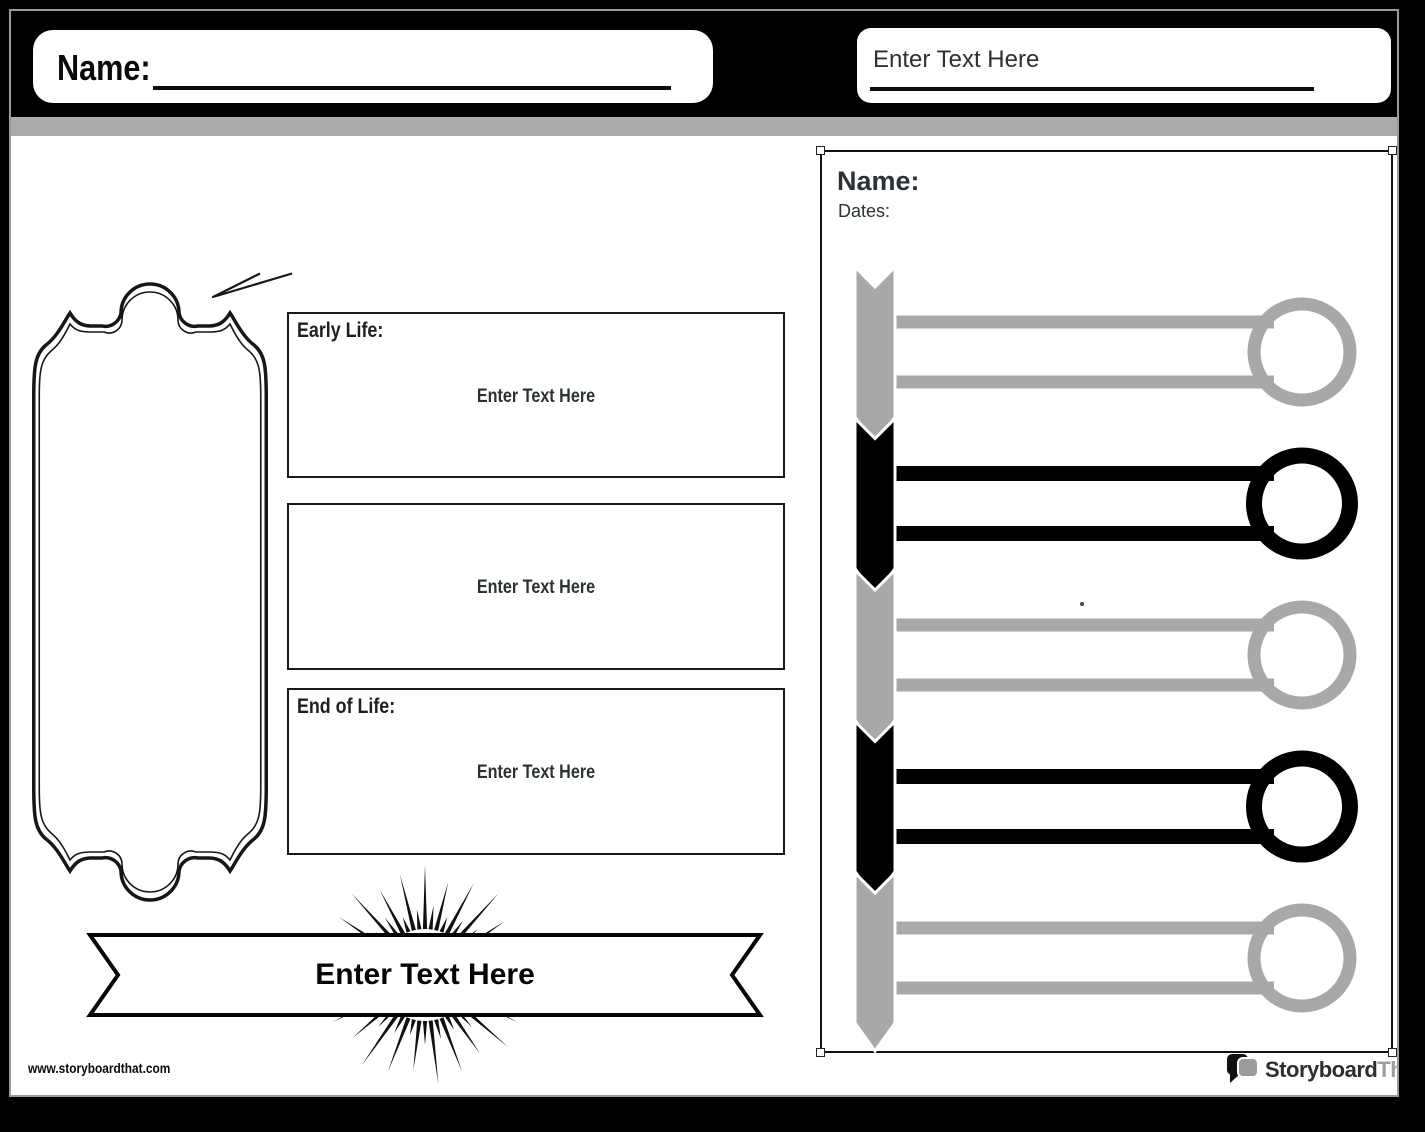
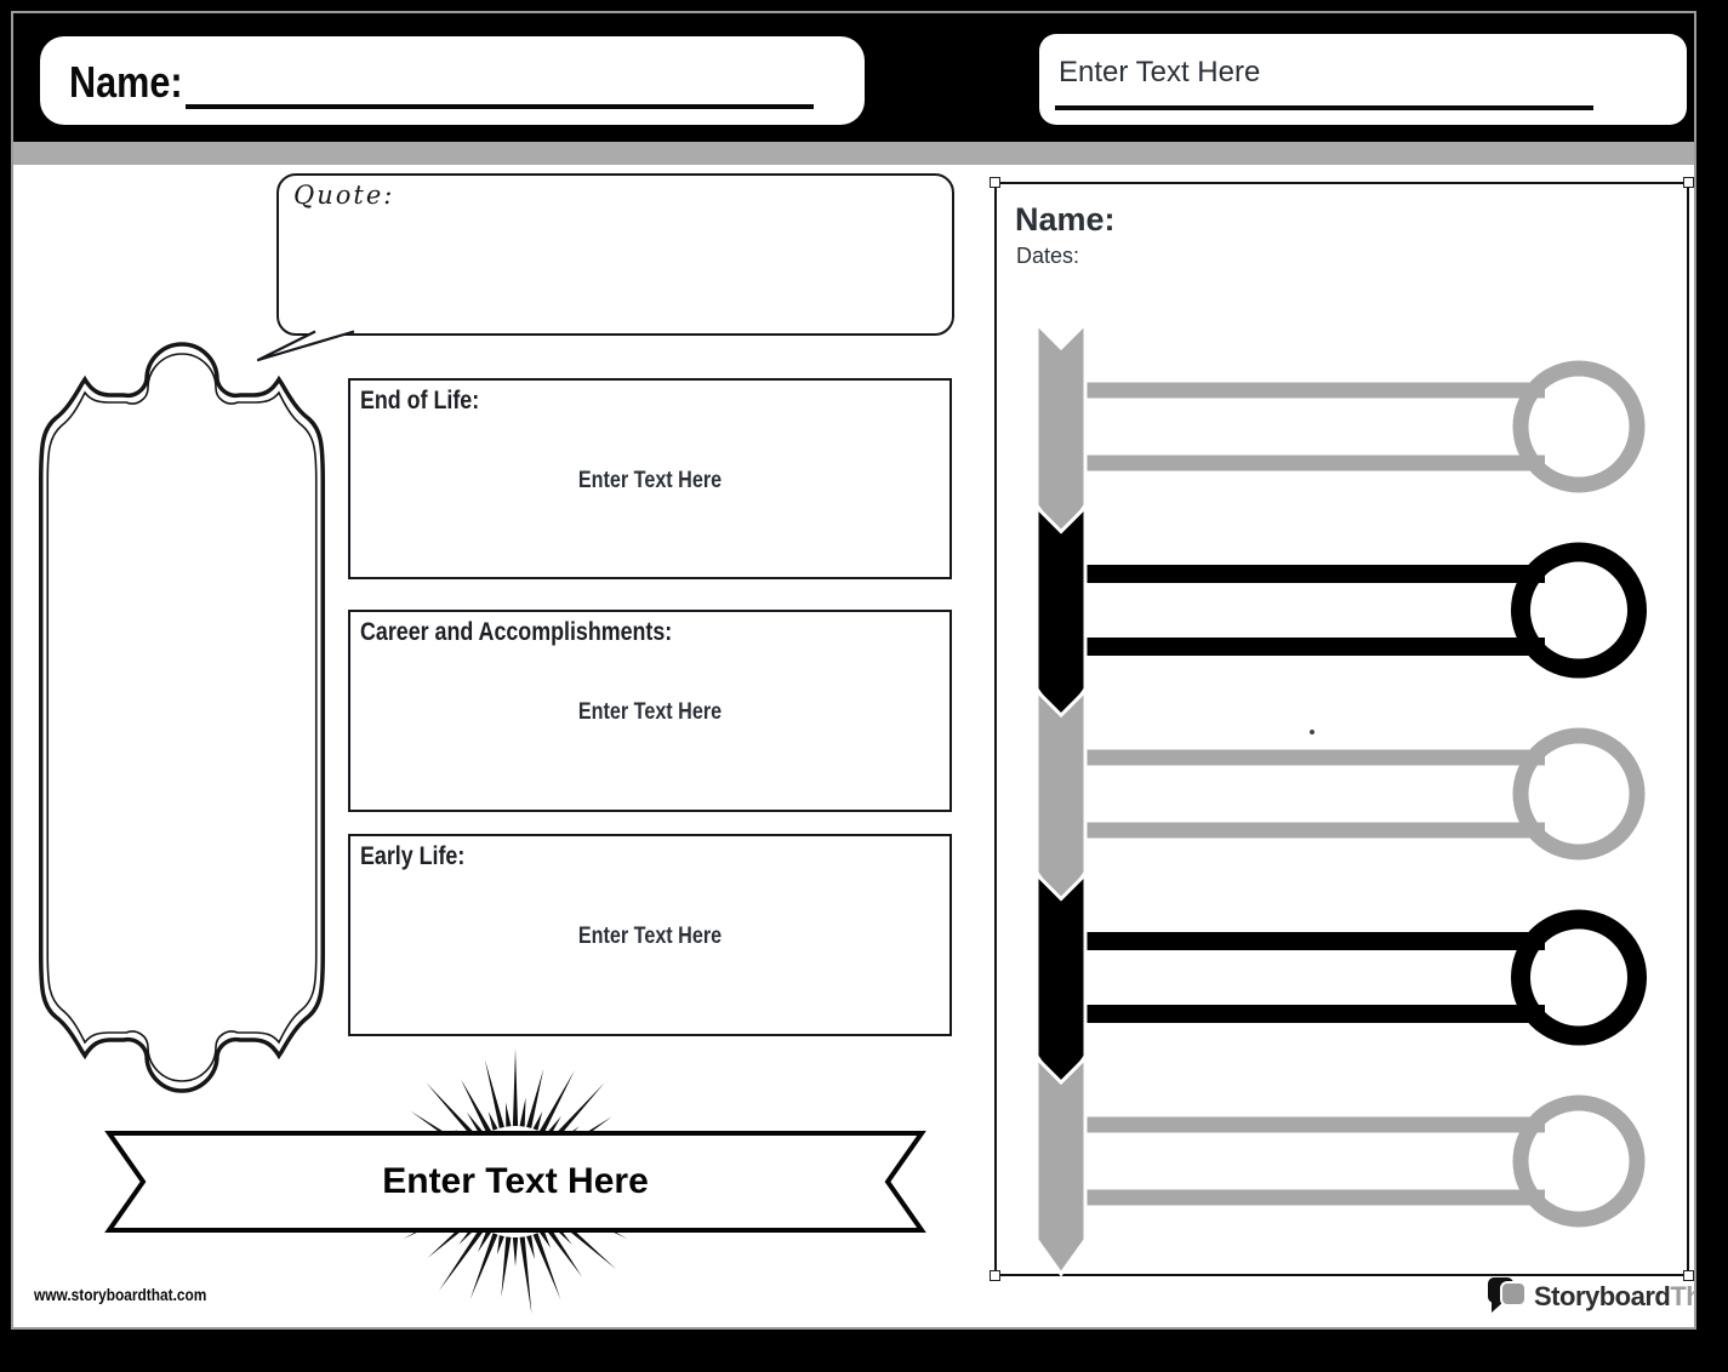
  Name:
  Enter Text Here
+ Quote:
- Early Life:
+ End of Life:
  Enter Text Here
+ Career and Accomplishments:
  Enter Text Here
- End of Life:
+ Early Life:
  Enter Text Here
  Enter Text Here
  Name:
  Dates:
  www.storyboardthat.com
  StoryboardTh
